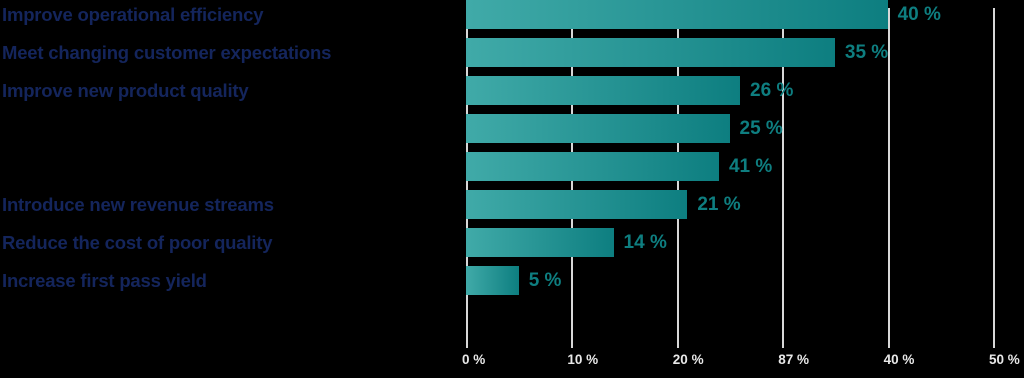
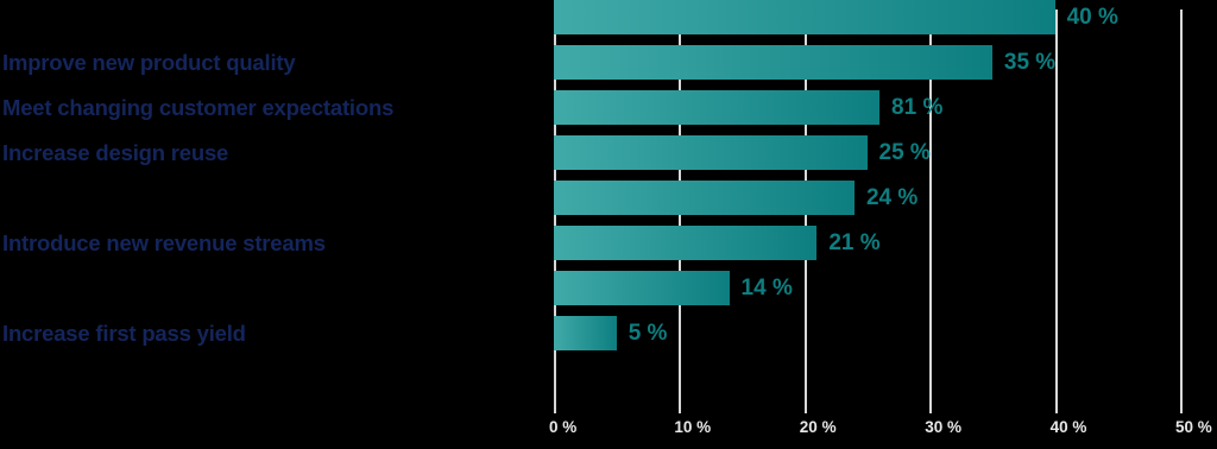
- Improve operational efficiency
  40 %
- Meet changing customer expectations
+ Improve new product quality
  35 %
- Improve new product quality
+ Meet changing customer expectations
- 26 %
+ 81 %
+ Increase design reuse
  25 %
- 41 %
+ 24 %
  Introduce new revenue streams
  21 %
- Reduce the cost of poor quality
  14 %
  Increase first pass yield
  5 %
  0 %
  10 %
  20 %
- 87 %
+ 30 %
  40 %
  50 %
